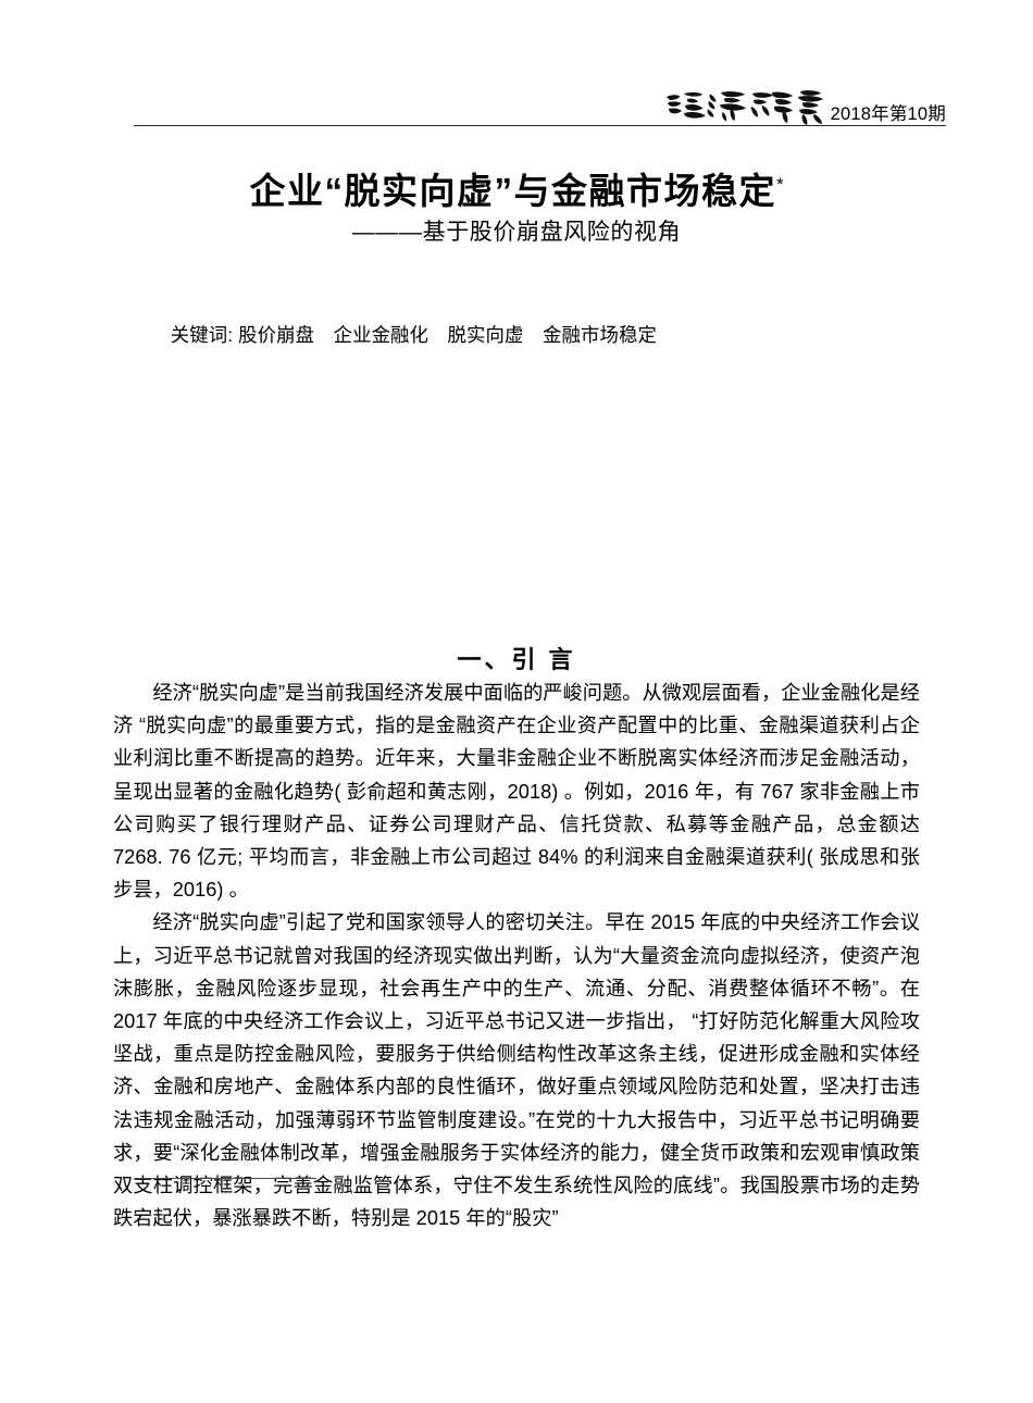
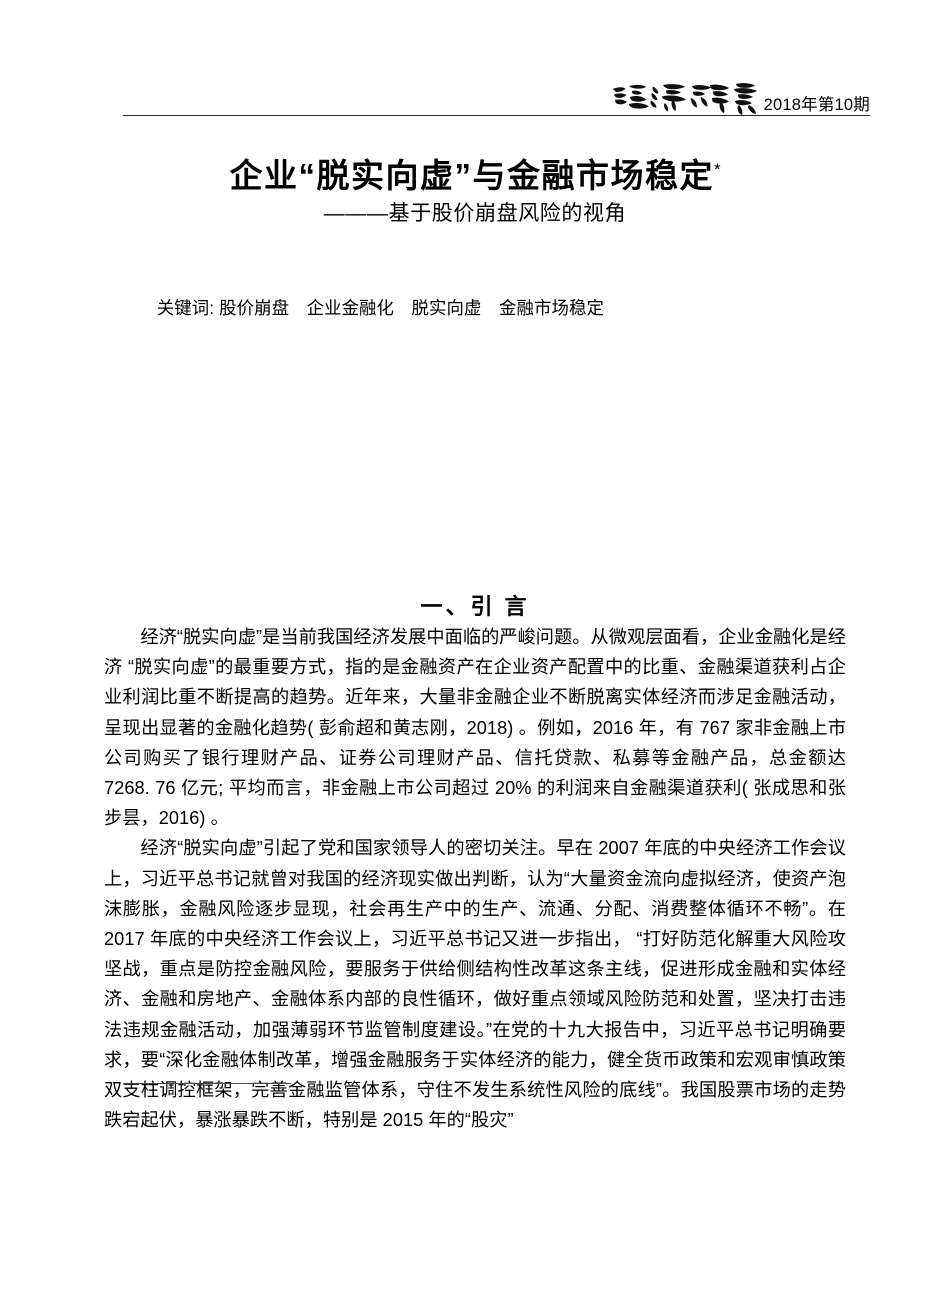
  2018年第10期
  企业“脱实向虚”与金融市场稳定*
  ———基于股价崩盘风险的视角
  关键词: 股价崩盘 企业金融化 脱实向虚 金融市场稳定
  一、引 言
- 经济“脱实向虚”是当前我国经济发展中面临的严峻问题。从微观层面看，企业金融化是经济 “脱实向虚”的最重要方式，指的是金融资产在企业资产配置中的比重、金融渠道获利占企业利润比重不断提高的趋势。近年来，大量非金融企业不断脱离实体经济而涉足金融活动，呈现出显著的金融化趋势( 彭俞超和黄志刚，2018) 。例如，2016 年，有 767 家非金融上市公司购买了银行理财产品、证券公司理财产品、信托贷款、私募等金融产品，总金额达 7268. 76 亿元; 平均而言，非金融上市公司超过 84% 的利润来自金融渠道获利( 张成思和张步昙，2016) 。
+ 经济“脱实向虚”是当前我国经济发展中面临的严峻问题。从微观层面看，企业金融化是经济 “脱实向虚”的最重要方式，指的是金融资产在企业资产配置中的比重、金融渠道获利占企业利润比重不断提高的趋势。近年来，大量非金融企业不断脱离实体经济而涉足金融活动，呈现出显著的金融化趋势( 彭俞超和黄志刚，2018) 。例如，2016 年，有 767 家非金融上市公司购买了银行理财产品、证券公司理财产品、信托贷款、私募等金融产品，总金额达 7268. 76 亿元; 平均而言，非金融上市公司超过 20% 的利润来自金融渠道获利( 张成思和张步昙，2016) 。
- 经济“脱实向虚”引起了党和国家领导人的密切关注。早在 2015 年底的中央经济工作会议上，习近平总书记就曾对我国的经济现实做出判断，认为“大量资金流向虚拟经济，使资产泡沫膨胀，金融风险逐步显现，社会再生产中的生产、流通、分配、消费整体循环不畅”。在 2017 年底的中央经济工作会议上，习近平总书记又进一步指出， “打好防范化解重大风险攻坚战，重点是防控金融风险，要服务于供给侧结构性改革这条主线，促进形成金融和实体经济、金融和房地产、金融体系内部的良性循环，做好重点领域风险防范和处置，坚决打击违法违规金融活动，加强薄弱环节监管制度建设。”在党的十九大报告中，习近平总书记明确要求，要“深化金融体制改革，增强金融服务于实体经济的能力，健全货币政策和宏观审慎政策双支柱调控框架，完善金融监管体系，守住不发生系统性风险的底线”。我国股票市场的走势跌宕起伏，暴涨暴跌不断，特别是 2015 年的“股灾”
+ 经济“脱实向虚”引起了党和国家领导人的密切关注。早在 2007 年底的中央经济工作会议上，习近平总书记就曾对我国的经济现实做出判断，认为“大量资金流向虚拟经济，使资产泡沫膨胀，金融风险逐步显现，社会再生产中的生产、流通、分配、消费整体循环不畅”。在 2017 年底的中央经济工作会议上，习近平总书记又进一步指出， “打好防范化解重大风险攻坚战，重点是防控金融风险，要服务于供给侧结构性改革这条主线，促进形成金融和实体经济、金融和房地产、金融体系内部的良性循环，做好重点领域风险防范和处置，坚决打击违法违规金融活动，加强薄弱环节监管制度建设。”在党的十九大报告中，习近平总书记明确要求，要“深化金融体制改革，增强金融服务于实体经济的能力，健全货币政策和宏观审慎政策双支柱调控框架，完善金融监管体系，守住不发生系统性风险的底线”。我国股票市场的走势跌宕起伏，暴涨暴跌不断，特别是 2015 年的“股灾”
